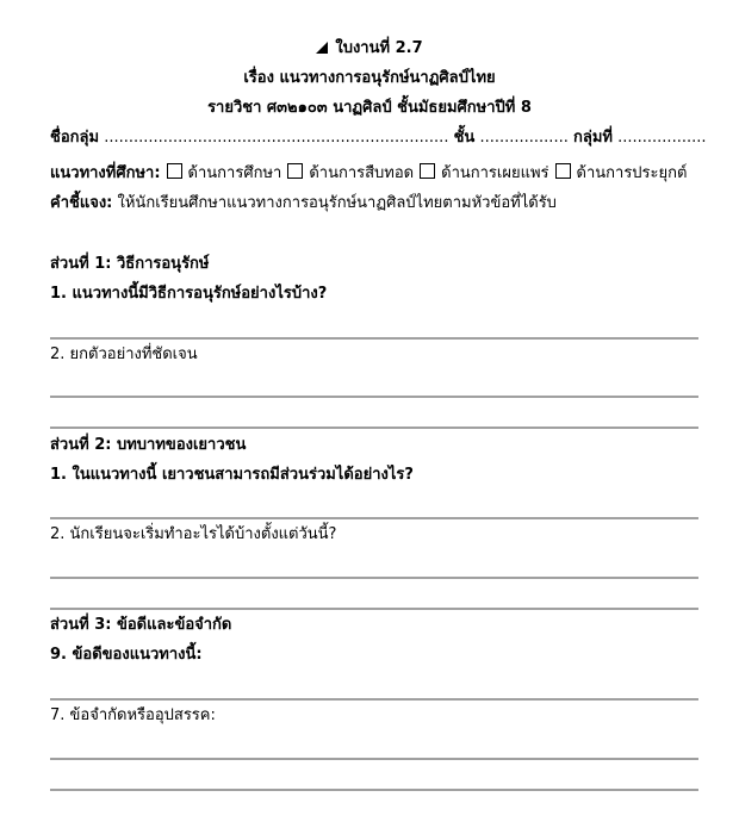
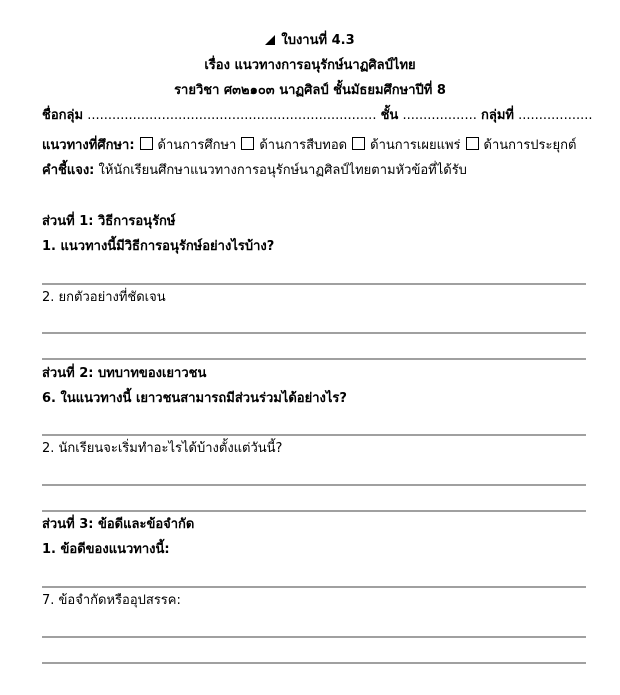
- ใบงานที่ 2.7
+ ใบงานที่ 4.3
  เรื่อง แนวทางการอนุรักษ์นาฏศิลป์ไทย
  รายวิชา ศ๓๒๑๐๓ นาฏศิลป์ ชั้นมัธยมศึกษาปีที่ 8
  ชื่อกลุ่ม ...................................................................... ชั้น .................. กลุ่มที่ ..................
  แนวทางที่ศึกษา: ด้านการศึกษา ด้านการสืบทอด ด้านการเผยแพร่ ด้านการประยุกต์
  คำชี้แจง: ให้นักเรียนศึกษาแนวทางการอนุรักษ์นาฏศิลป์ไทยตามหัวข้อที่ได้รับ
  ส่วนที่ 1: วิธีการอนุรักษ์
  1. แนวทางนี้มีวิธีการอนุรักษ์อย่างไรบ้าง?
  2. ยกตัวอย่างที่ชัดเจน
  ส่วนที่ 2: บทบาทของเยาวชน
- 1. ในแนวทางนี้ เยาวชนสามารถมีส่วนร่วมได้อย่างไร?
+ 6. ในแนวทางนี้ เยาวชนสามารถมีส่วนร่วมได้อย่างไร?
  2. นักเรียนจะเริ่มทำอะไรได้บ้างตั้งแต่วันนี้?
  ส่วนที่ 3: ข้อดีและข้อจำกัด
- 9. ข้อดีของแนวทางนี้:
+ 1. ข้อดีของแนวทางนี้:
  7. ข้อจำกัดหรืออุปสรรค:
